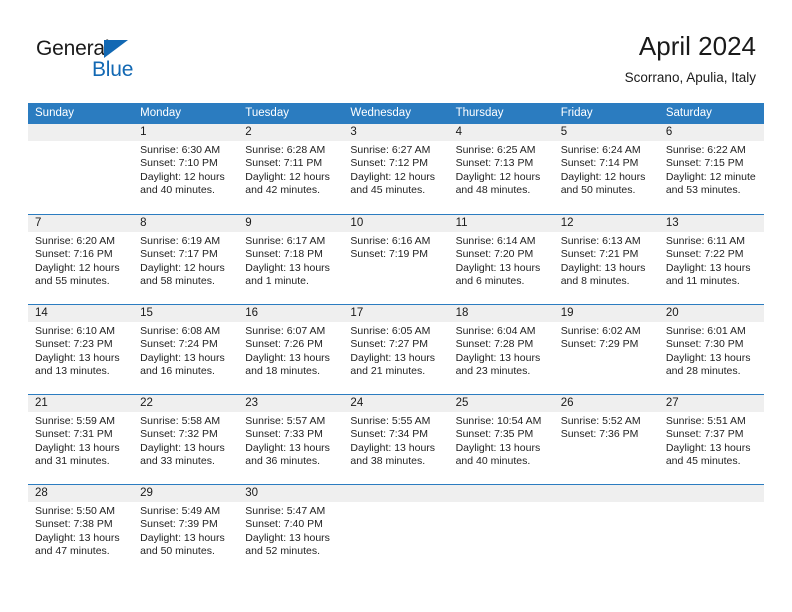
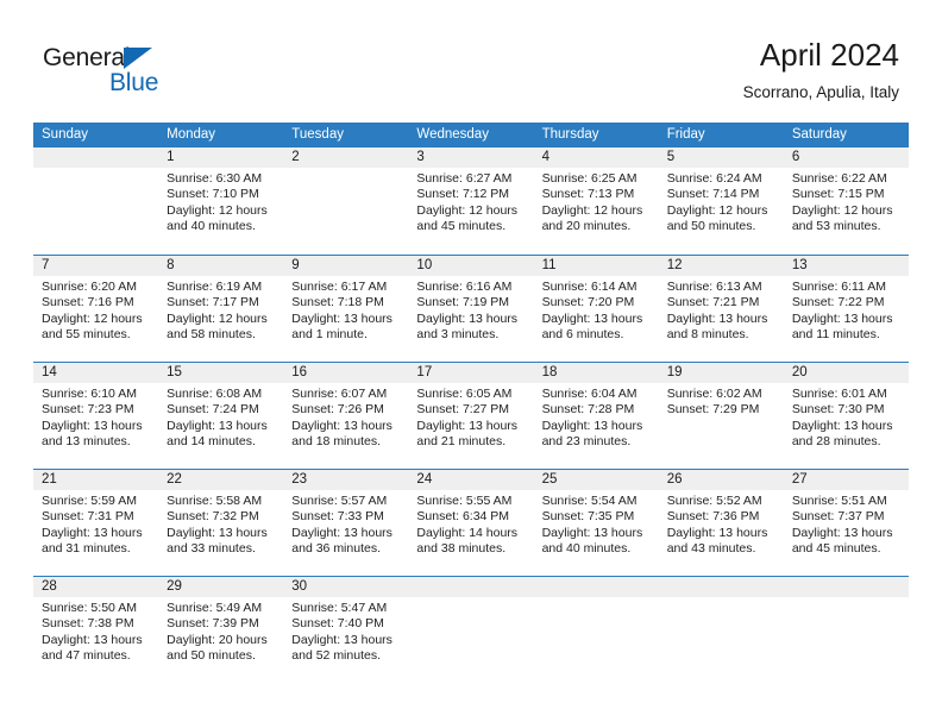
  General
  Blue
  April 2024
  Scorrano, Apulia, Italy
  Sunday
  Monday
  Tuesday
  Wednesday
  Thursday
  Friday
  Saturday
  1
  Sunrise: 6:30 AM
  Sunset: 7:10 PM
  Daylight: 12 hours and 40 minutes.
  2
- Sunrise: 6:28 AM
- Sunset: 7:11 PM
- Daylight: 12 hours and 42 minutes.
  3
  Sunrise: 6:27 AM
  Sunset: 7:12 PM
  Daylight: 12 hours and 45 minutes.
  4
  Sunrise: 6:25 AM
  Sunset: 7:13 PM
- Daylight: 12 hours and 48 minutes.
+ Daylight: 12 hours and 20 minutes.
  5
  Sunrise: 6:24 AM
  Sunset: 7:14 PM
  Daylight: 12 hours and 50 minutes.
  6
  Sunrise: 6:22 AM
  Sunset: 7:15 PM
- Daylight: 12 minute and 53 minutes.
+ Daylight: 12 hours and 53 minutes.
  7
  Sunrise: 6:20 AM
  Sunset: 7:16 PM
  Daylight: 12 hours and 55 minutes.
  8
  Sunrise: 6:19 AM
  Sunset: 7:17 PM
  Daylight: 12 hours and 58 minutes.
  9
  Sunrise: 6:17 AM
  Sunset: 7:18 PM
  Daylight: 13 hours and 1 minute.
  10
  Sunrise: 6:16 AM
  Sunset: 7:19 PM
+ Daylight: 13 hours and 3 minutes.
  11
  Sunrise: 6:14 AM
  Sunset: 7:20 PM
  Daylight: 13 hours and 6 minutes.
  12
  Sunrise: 6:13 AM
  Sunset: 7:21 PM
  Daylight: 13 hours and 8 minutes.
  13
  Sunrise: 6:11 AM
  Sunset: 7:22 PM
  Daylight: 13 hours and 11 minutes.
  14
  Sunrise: 6:10 AM
  Sunset: 7:23 PM
  Daylight: 13 hours and 13 minutes.
  15
  Sunrise: 6:08 AM
  Sunset: 7:24 PM
- Daylight: 13 hours and 16 minutes.
+ Daylight: 13 hours and 14 minutes.
  16
  Sunrise: 6:07 AM
  Sunset: 7:26 PM
  Daylight: 13 hours and 18 minutes.
  17
  Sunrise: 6:05 AM
  Sunset: 7:27 PM
  Daylight: 13 hours and 21 minutes.
  18
  Sunrise: 6:04 AM
  Sunset: 7:28 PM
  Daylight: 13 hours and 23 minutes.
  19
  Sunrise: 6:02 AM
  Sunset: 7:29 PM
  20
  Sunrise: 6:01 AM
  Sunset: 7:30 PM
  Daylight: 13 hours and 28 minutes.
  21
  Sunrise: 5:59 AM
  Sunset: 7:31 PM
  Daylight: 13 hours and 31 minutes.
  22
  Sunrise: 5:58 AM
  Sunset: 7:32 PM
  Daylight: 13 hours and 33 minutes.
  23
  Sunrise: 5:57 AM
  Sunset: 7:33 PM
  Daylight: 13 hours and 36 minutes.
  24
  Sunrise: 5:55 AM
- Sunset: 7:34 PM
+ Sunset: 6:34 PM
- Daylight: 13 hours and 38 minutes.
+ Daylight: 14 hours and 38 minutes.
  25
- Sunrise: 10:54 AM
+ Sunrise: 5:54 AM
  Sunset: 7:35 PM
  Daylight: 13 hours and 40 minutes.
  26
  Sunrise: 5:52 AM
  Sunset: 7:36 PM
+ Daylight: 13 hours and 43 minutes.
  27
  Sunrise: 5:51 AM
  Sunset: 7:37 PM
  Daylight: 13 hours and 45 minutes.
  28
  Sunrise: 5:50 AM
  Sunset: 7:38 PM
  Daylight: 13 hours and 47 minutes.
  29
  Sunrise: 5:49 AM
  Sunset: 7:39 PM
- Daylight: 13 hours and 50 minutes.
+ Daylight: 20 hours and 50 minutes.
  30
  Sunrise: 5:47 AM
  Sunset: 7:40 PM
  Daylight: 13 hours and 52 minutes.
